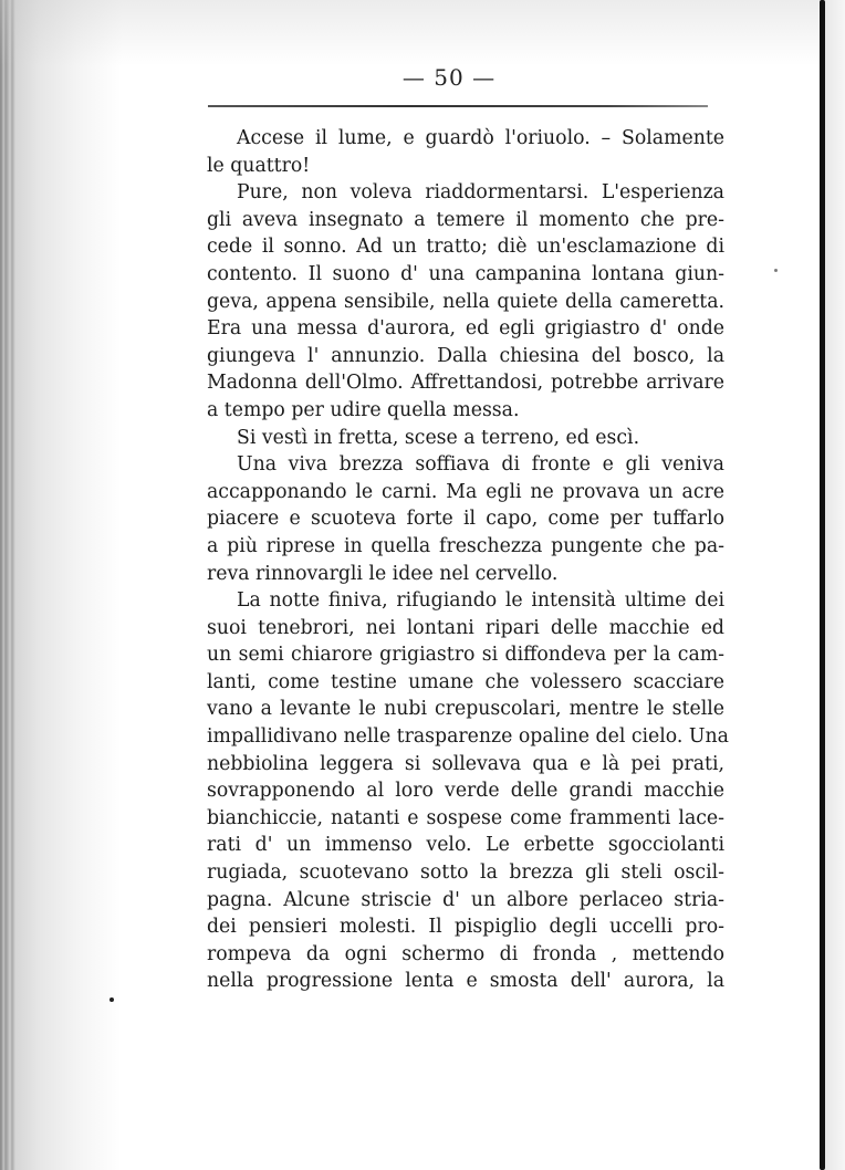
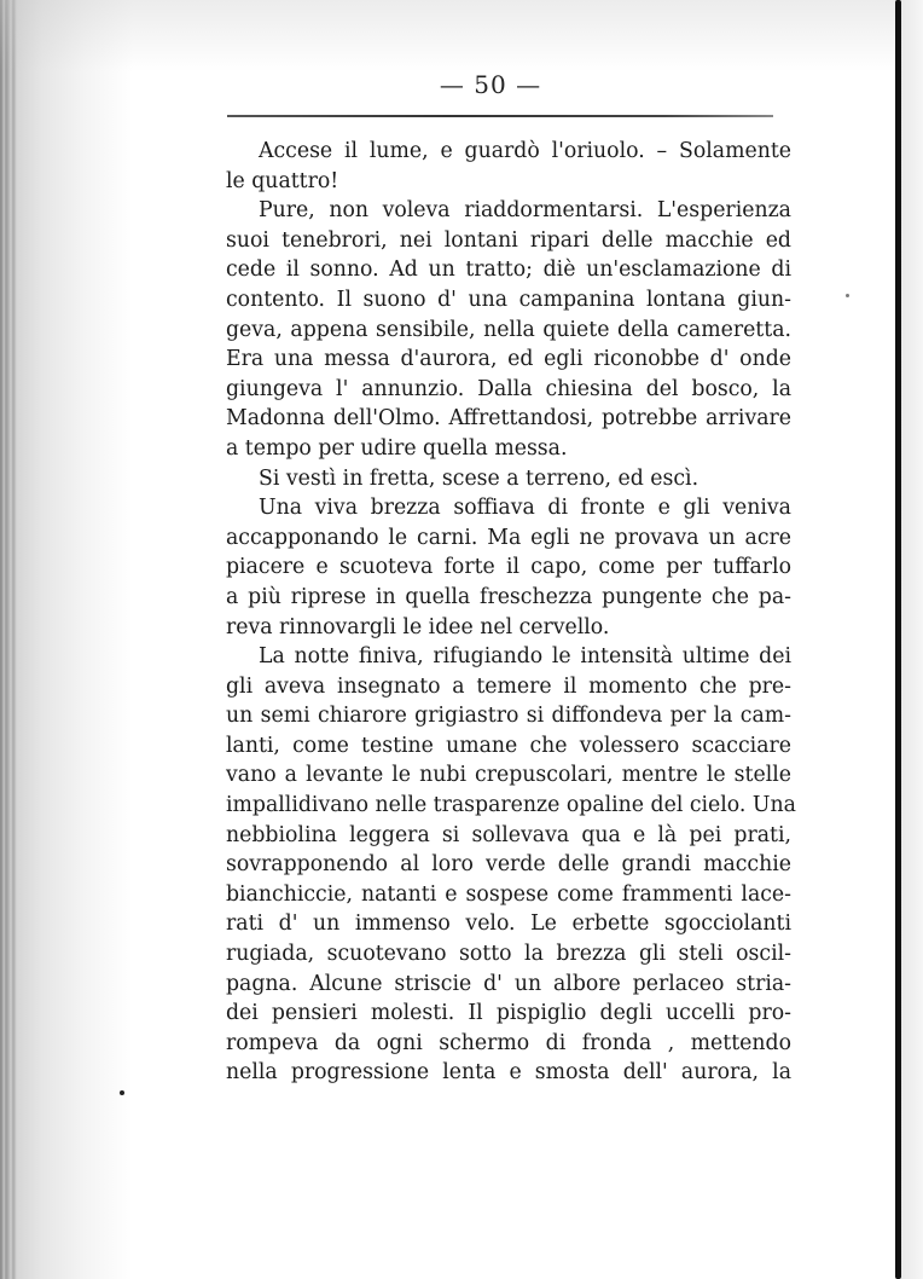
  — 50 —
  Accese il lume, e guardò l'oriuolo. – Solamente
  le quattro!
  Pure, non voleva riaddormentarsi. L'esperienza
- gli aveva insegnato a temere il momento che pre-
+ suoi tenebrori, nei lontani ripari delle macchie ed
  cede il sonno. Ad un tratto; diè un'esclamazione di
  contento. Il suono d' una campanina lontana giun-
  geva, appena sensibile, nella quiete della cameretta.
- Era una messa d'aurora, ed egli grigiastro d' onde
+ Era una messa d'aurora, ed egli riconobbe d' onde
  giungeva l' annunzio. Dalla chiesina del bosco, la
  Madonna dell'Olmo. Affrettandosi, potrebbe arrivare
  a tempo per udire quella messa.
  Si vestì in fretta, scese a terreno, ed escì.
  Una viva brezza soffiava di fronte e gli veniva
  accapponando le carni. Ma egli ne provava un acre
  piacere e scuoteva forte il capo, come per tuffarlo
  a più riprese in quella freschezza pungente che pa-
  reva rinnovargli le idee nel cervello.
  La notte finiva, rifugiando le intensità ultime dei
- suoi tenebrori, nei lontani ripari delle macchie ed
+ gli aveva insegnato a temere il momento che pre-
  un semi chiarore grigiastro si diffondeva per la cam-
  lanti, come testine umane che volessero scacciare
  vano a levante le nubi crepuscolari, mentre le stelle
  impallidivano nelle trasparenze opaline del cielo. Una
  nebbiolina leggera si sollevava qua e là pei prati,
  sovrapponendo al loro verde delle grandi macchie
  bianchiccie, natanti e sospese come frammenti lace-
  rati d' un immenso velo. Le erbette sgocciolanti
  rugiada, scuotevano sotto la brezza gli steli oscil-
  pagna. Alcune striscie d' un albore perlaceo stria-
  dei pensieri molesti. Il pispiglio degli uccelli pro-
  rompeva da ogni schermo di fronda , mettendo
  nella progressione lenta e smosta dell' aurora, la
